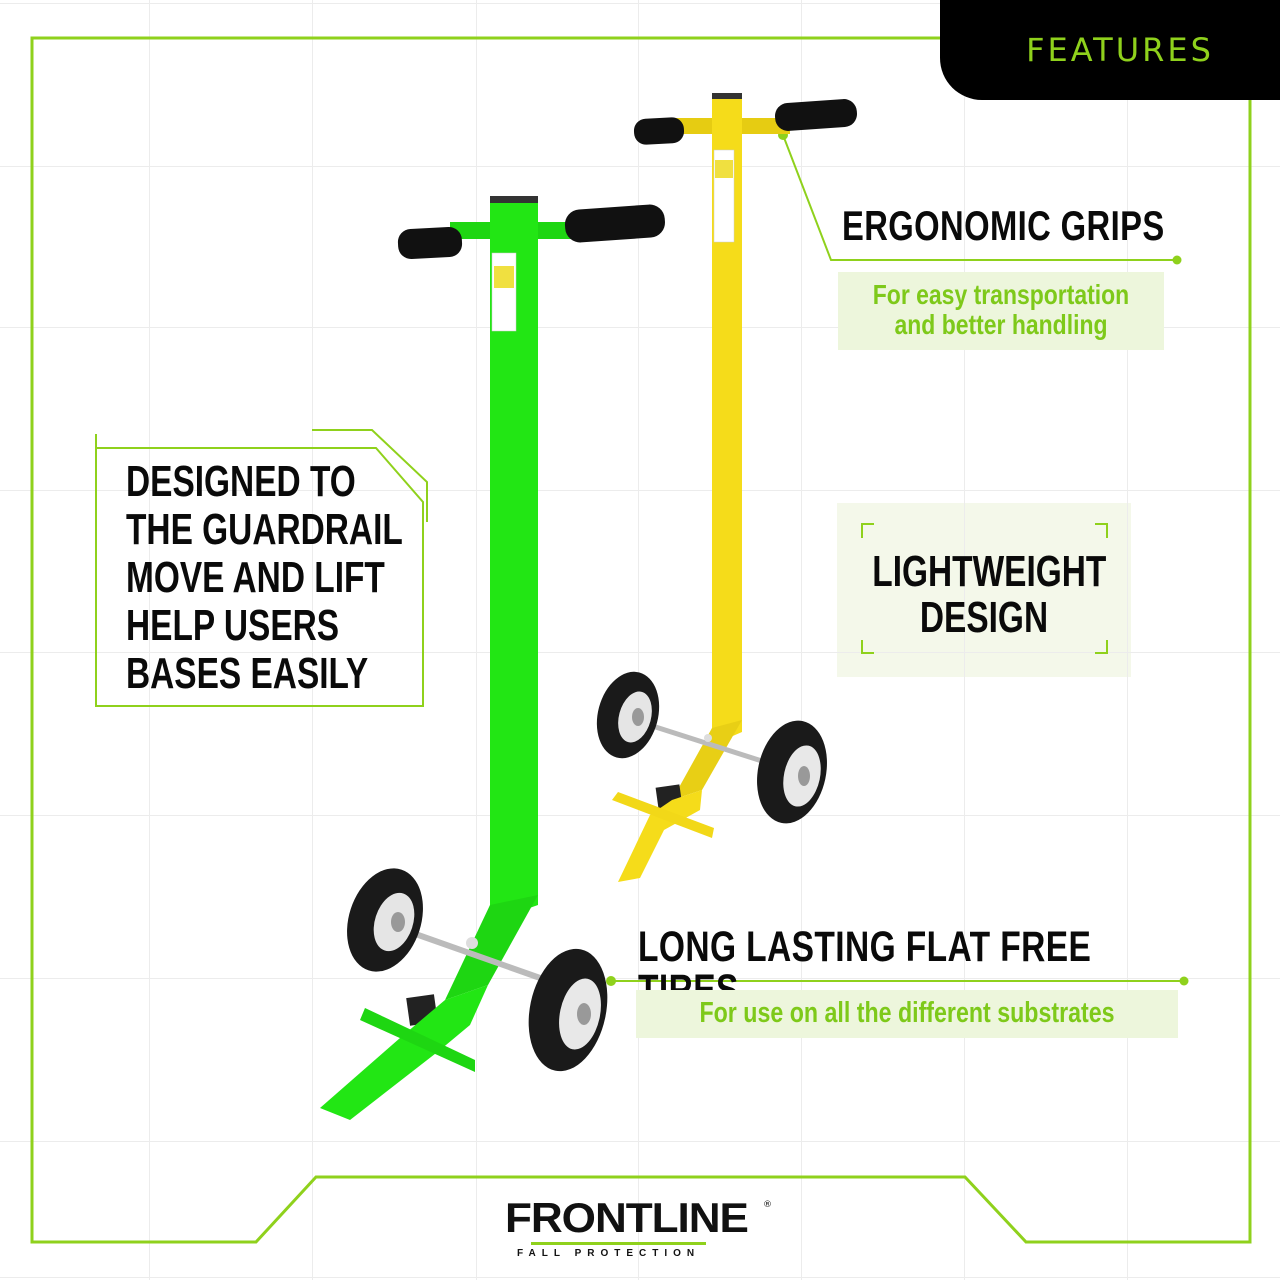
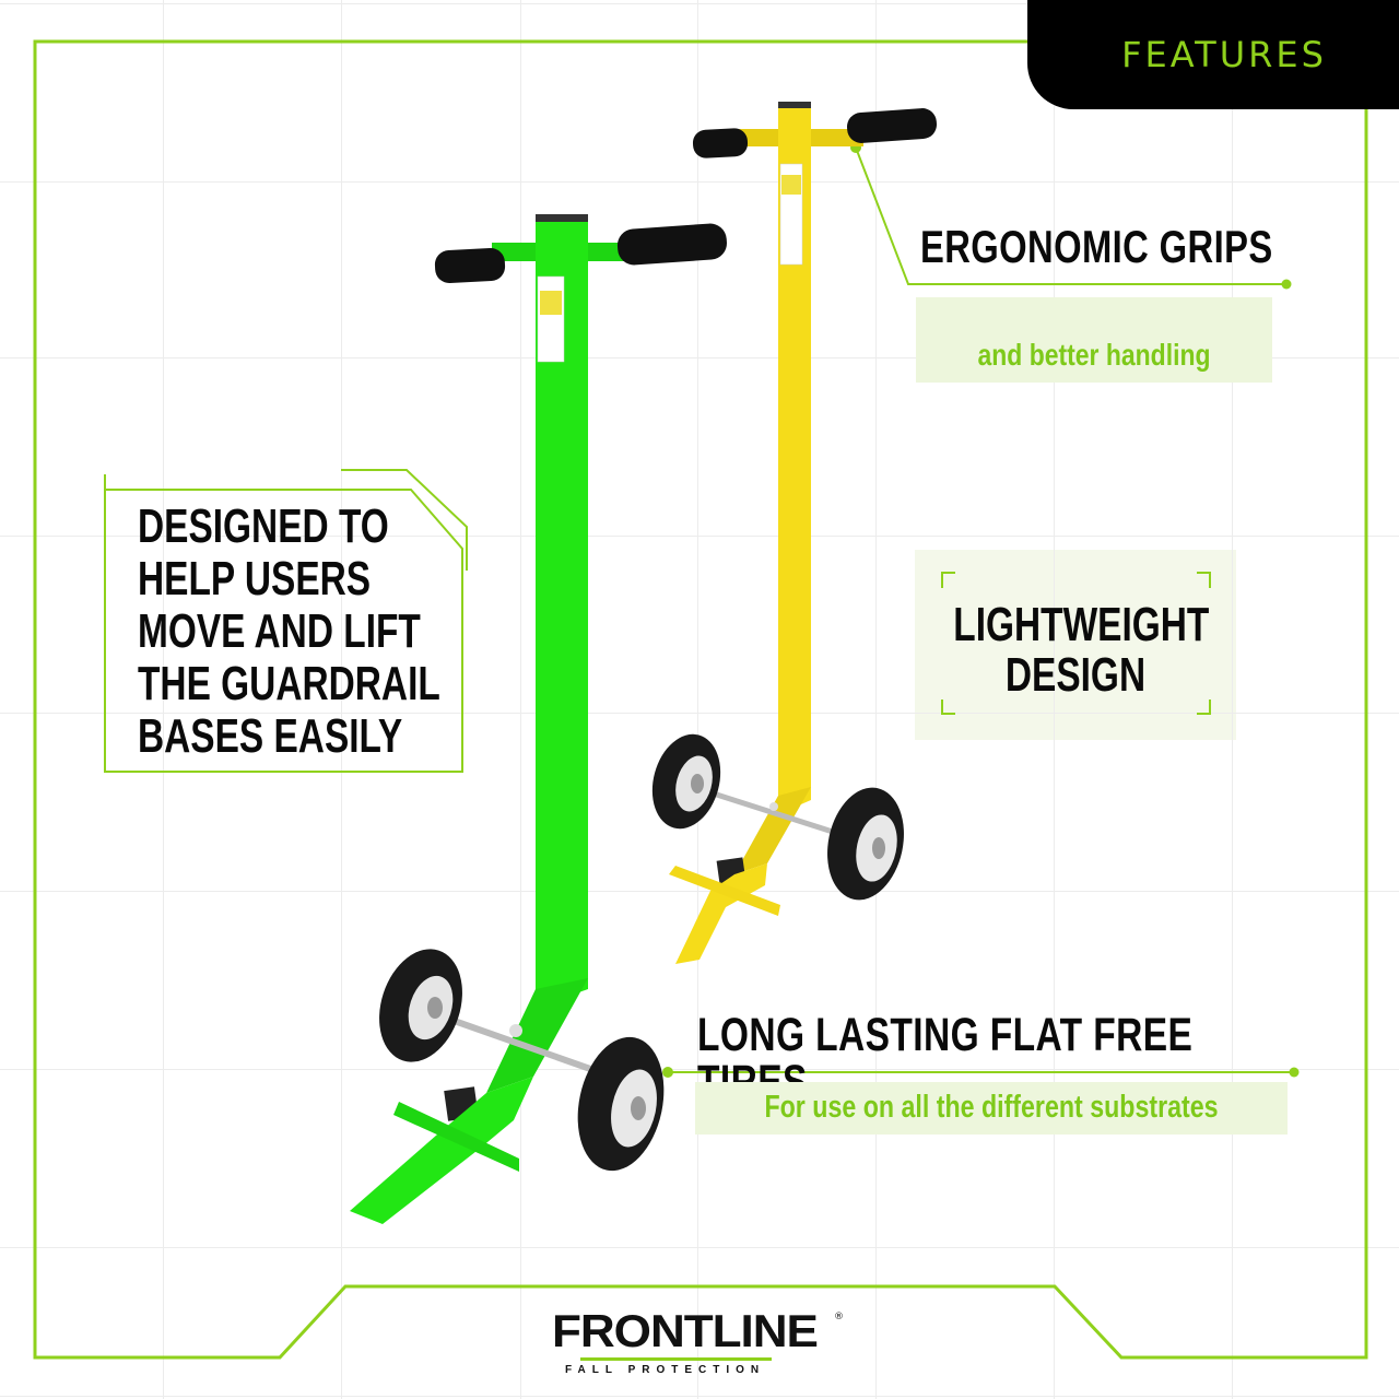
  FEATURES
  ERGONOMIC GRIPS
- For easy transportation
  and better handling
  DESIGNED TO
- THE GUARDRAIL
+ HELP USERS
  MOVE AND LIFT
- HELP USERS
+ THE GUARDRAIL
  BASES EASILY
  LIGHTWEIGHT
  DESIGN
  LONG LASTING FLAT FREE
  For use on all the different substrates
  FRONTLINE
  ®
  FALL PROTECTION
